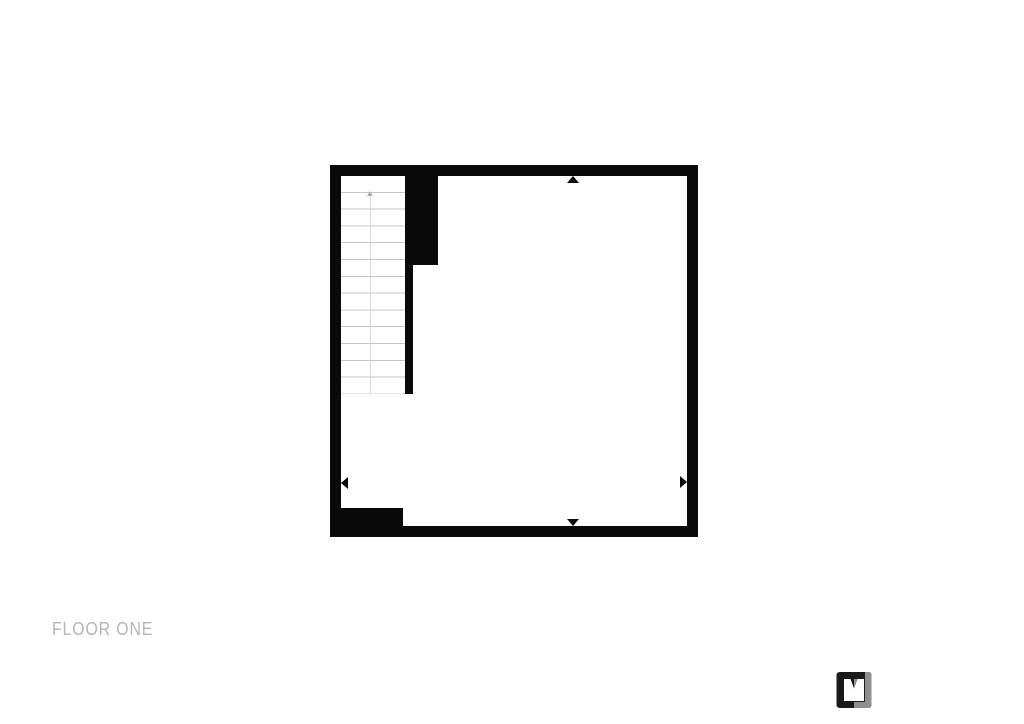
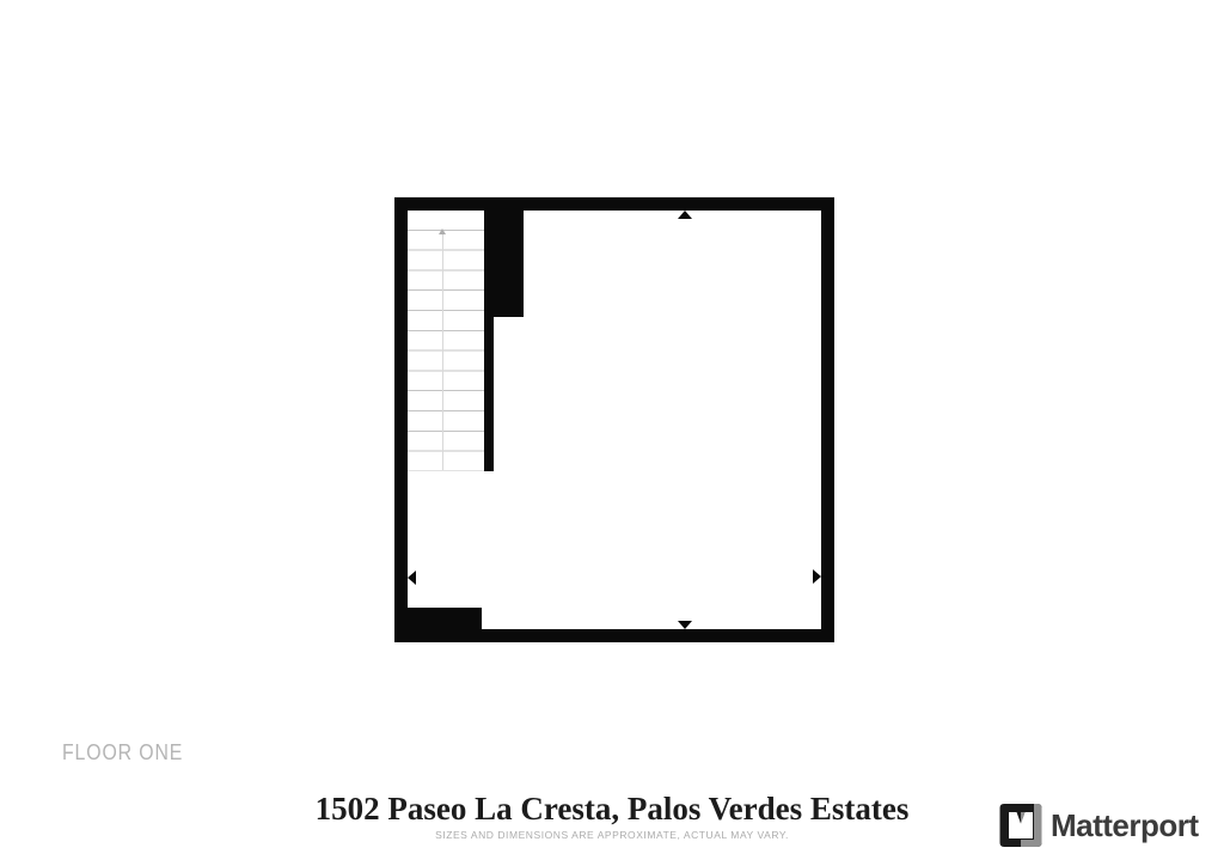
  FLOOR ONE
+ 1502 Paseo La Cresta, Palos Verdes Estates
+ SIZES AND DIMENSIONS ARE APPROXIMATE, ACTUAL MAY VARY.
+ Matterport
